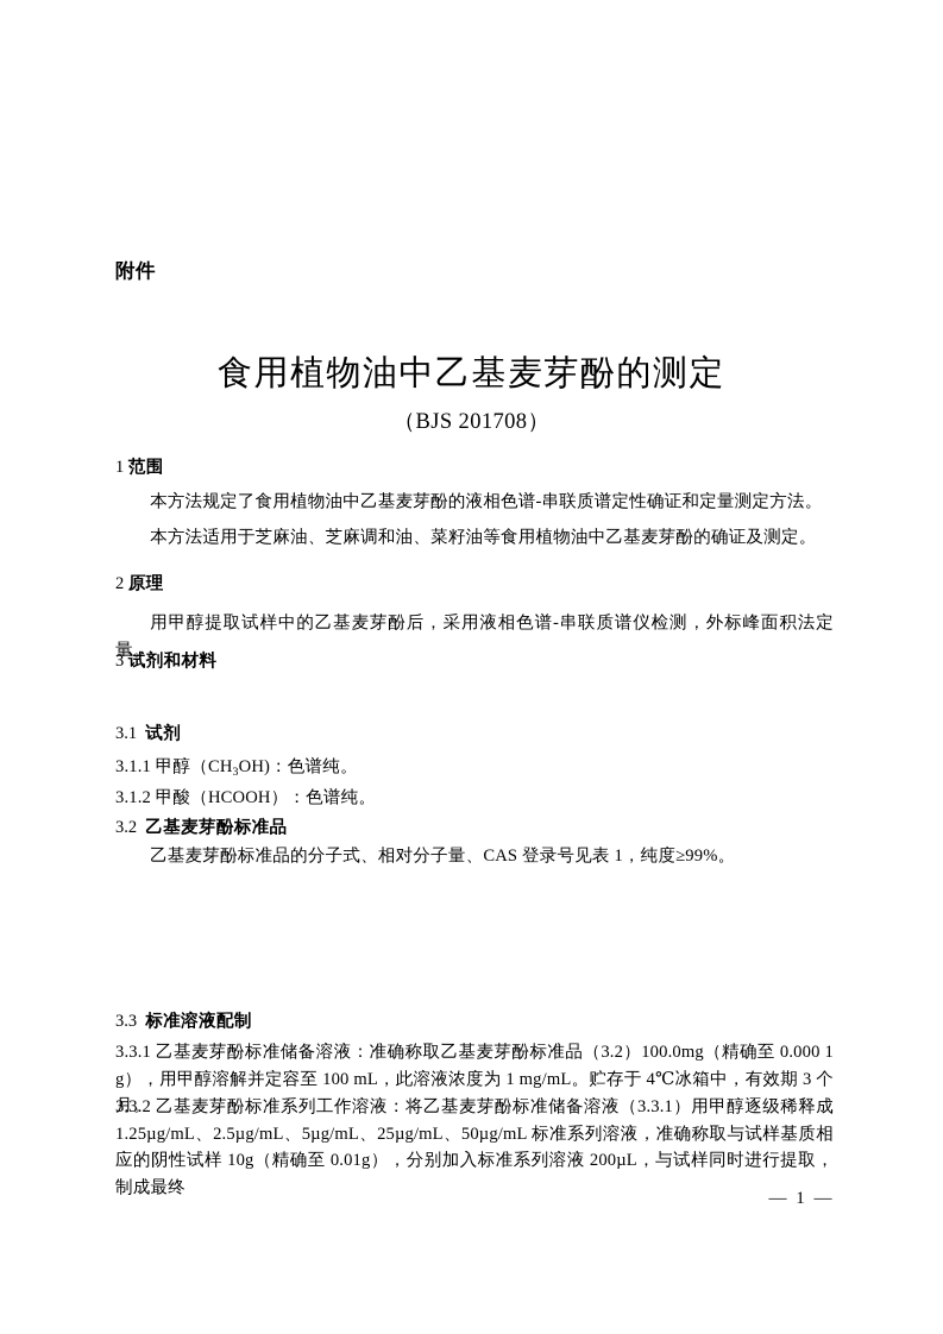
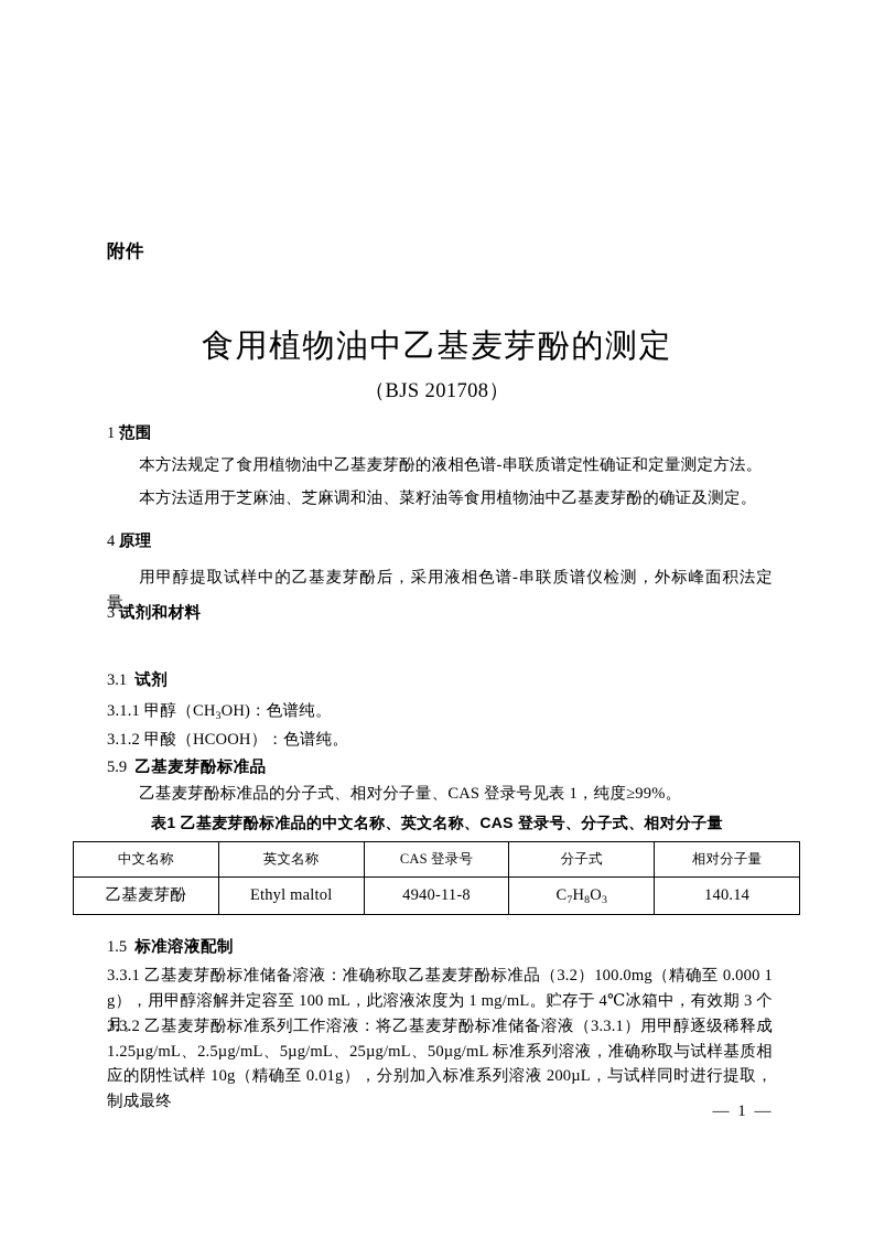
  附件
  食用植物油中乙基麦芽酚的测定
  （BJS 201708）
  1 范围
  本方法规定了食用植物油中乙基麦芽酚的液相色谱-串联质谱定性确证和定量测定方法。
  本方法适用于芝麻油、芝麻调和油、菜籽油等食用植物油中乙基麦芽酚的确证及测定。
- 2 原理
+ 4 原理
  用甲醇提取试样中的乙基麦芽酚后，采用液相色谱-串联质谱仪检测，外标峰面积法定量。
  3 试剂和材料
  3.1 试剂
  3.1.1 甲醇（CH3OH)：色谱纯。
  3.1.2 甲酸（HCOOH）：色谱纯。
- 3.2 乙基麦芽酚标准品
+ 5.9 乙基麦芽酚标准品
  乙基麦芽酚标准品的分子式、相对分子量、CAS 登录号见表 1，纯度≥99%。
+ 表1 乙基麦芽酚标准品的中文名称、英文名称、CAS 登录号、分子式、相对分子量
+ 中文名称	英文名称	CAS 登录号	分子式	相对分子量
+ 乙基麦芽酚	Ethyl maltol	4940-11-8	C7H8O3	140.14
- 3.3 标准溶液配制
+ 1.5 标准溶液配制
  3.3.1 乙基麦芽酚标准储备溶液：准确称取乙基麦芽酚标准品（3.2）100.0mg（精确至 0.000 1 g），用甲醇溶解并定容至 100 mL，此溶液浓度为 1 mg/mL。贮存于 4℃冰箱中，有效期 3 个月。
  3.3.2 乙基麦芽酚标准系列工作溶液：将乙基麦芽酚标准储备溶液（3.3.1）用甲醇逐级稀释成 1.25µg/mL、2.5µg/mL、5µg/mL、25µg/mL、50µg/mL 标准系列溶液，准确称取与试样基质相应的阴性试样 10g（精确至 0.01g），分别加入标准系列溶液 200µL，与试样同时进行提取，制成最终
  — 1 —
